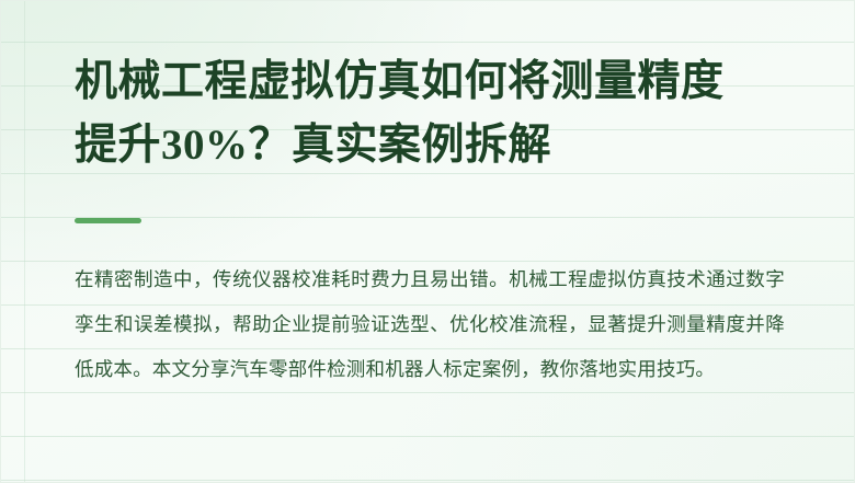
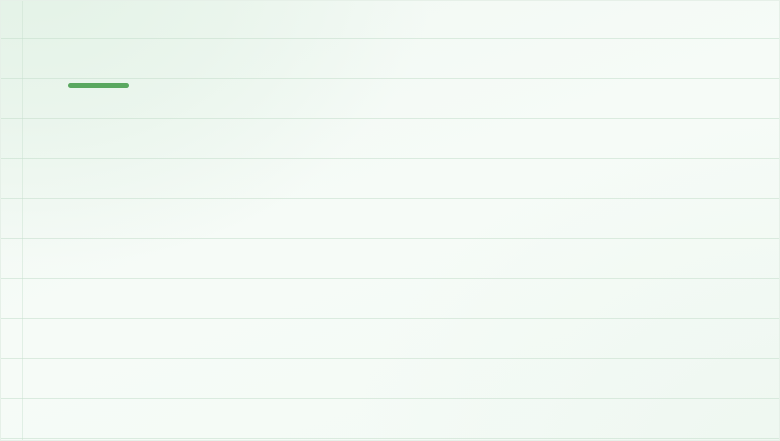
- 机械工程虚拟仿真如何将测量精度
- 提升30%？真实案例拆解
- 在精密制造中，传统仪器校准耗时费力且易出错。机械工程虚拟仿真技术通过数字孪生和误差模拟，帮助企业提前验证选型、优化校准流程，显著提升测量精度并降低成本。本文分享汽车零部件检测和机器人标定案例，教你落地实用技巧。
